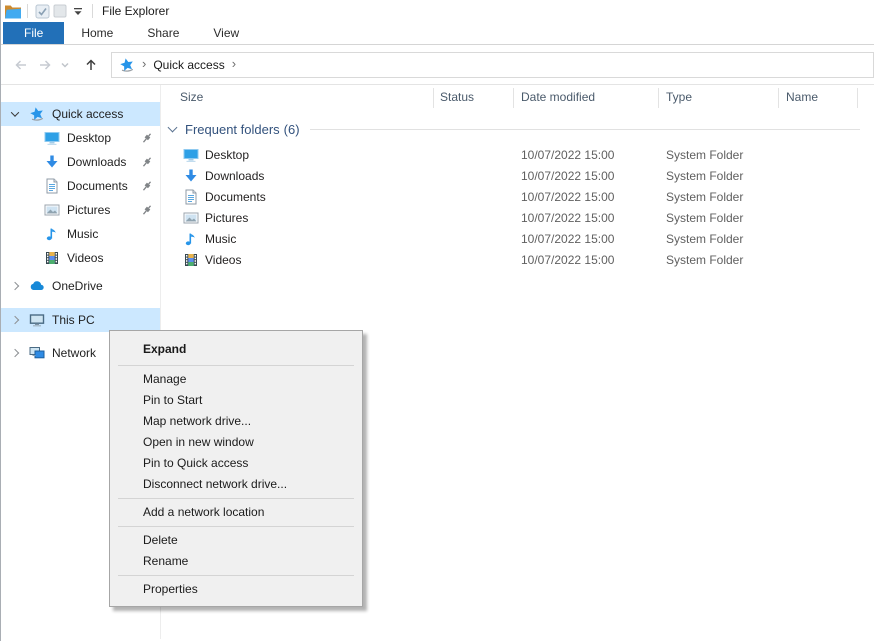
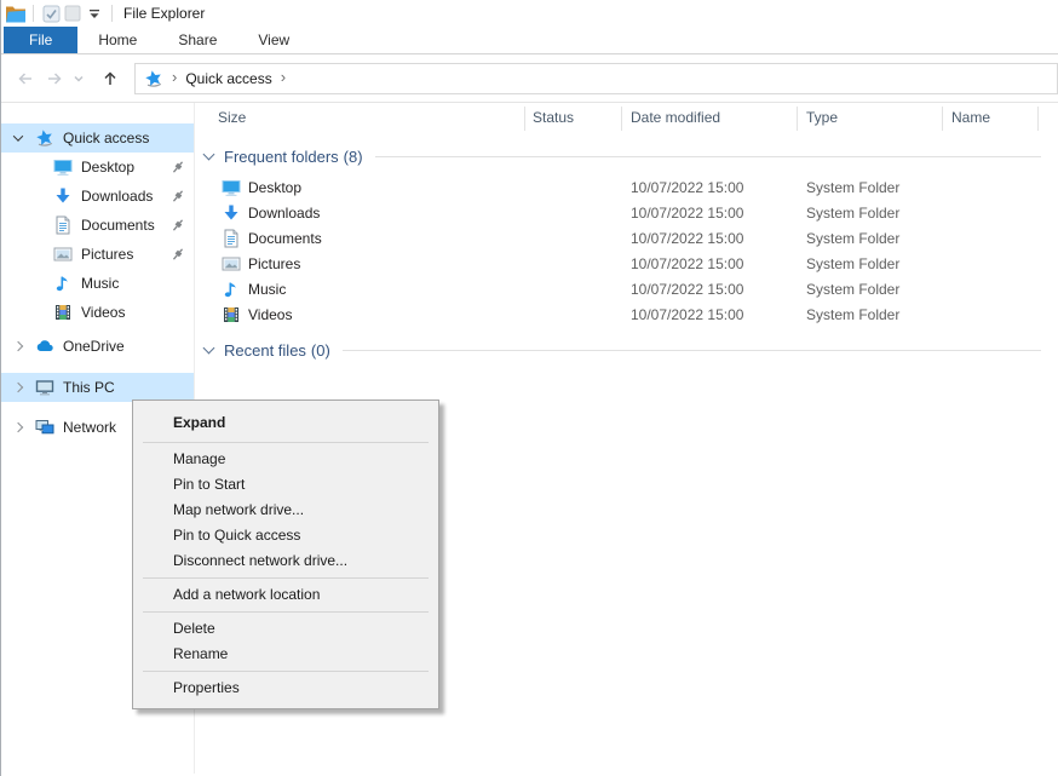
  File Explorer
  File
  Home
  Share
  View
  ›
  Quick access
  ›
  Quick access
  Desktop
  Downloads
  Documents
  Pictures
  Music
  Videos
  OneDrive
  This PC
  Network
  Size
  Status
  Date modified
  Type
  Name
  Frequent folders
- (6)
+ (8)
  Desktop
  10/07/2022 15:00
  System Folder
  Downloads
  10/07/2022 15:00
  System Folder
  Documents
  10/07/2022 15:00
  System Folder
  Pictures
  10/07/2022 15:00
  System Folder
  Music
  10/07/2022 15:00
  System Folder
  Videos
  10/07/2022 15:00
  System Folder
+ Recent files
+ (0)
  Expand
  Manage
  Pin to Start
  Map network drive...
- Open in new window
  Pin to Quick access
  Disconnect network drive...
  Add a network location
  Delete
  Rename
  Properties
